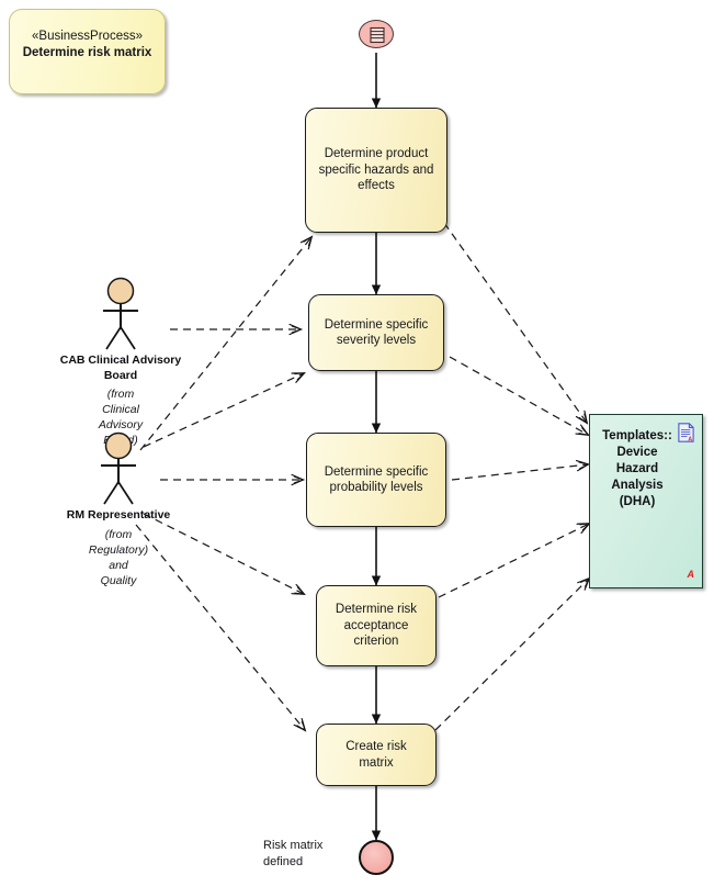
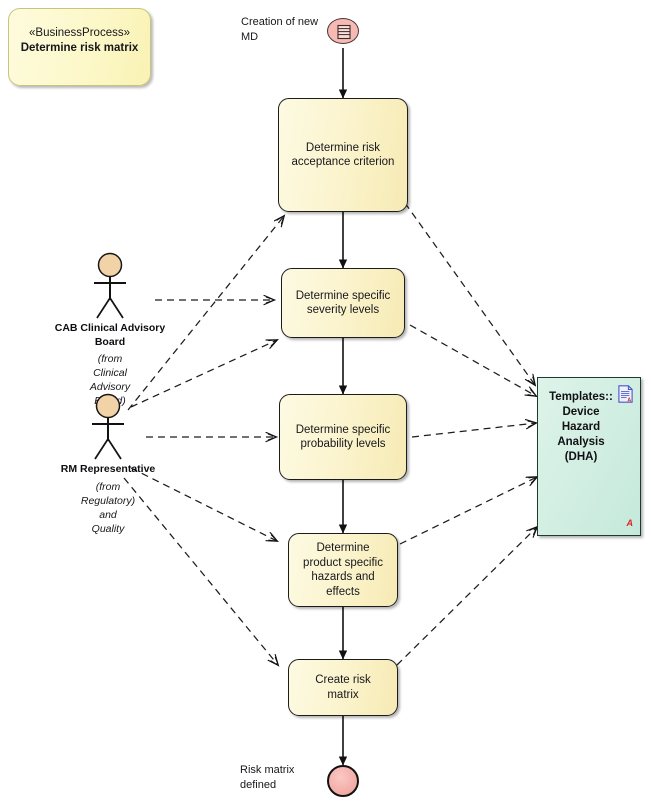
  «BusinessProcess»
  Determine risk matrix
+ Creation of new
+ MD
- Determine product specific hazards and effects
+ Determine risk acceptance criterion
  Determine specific severity levels
  Determine specific probability levels
- Determine risk acceptance criterion
+ Determine product specific hazards and effects
  Create risk matrix
  CAB Clinical Advisory Board
  (from
  Clinical
  Advisory
  RM Representative
  (from
  Regulatory)
  and
  Quality
  Templates::
  Device Hazard
  Analysis (DHA)
  A
  Risk matrix
  defined
